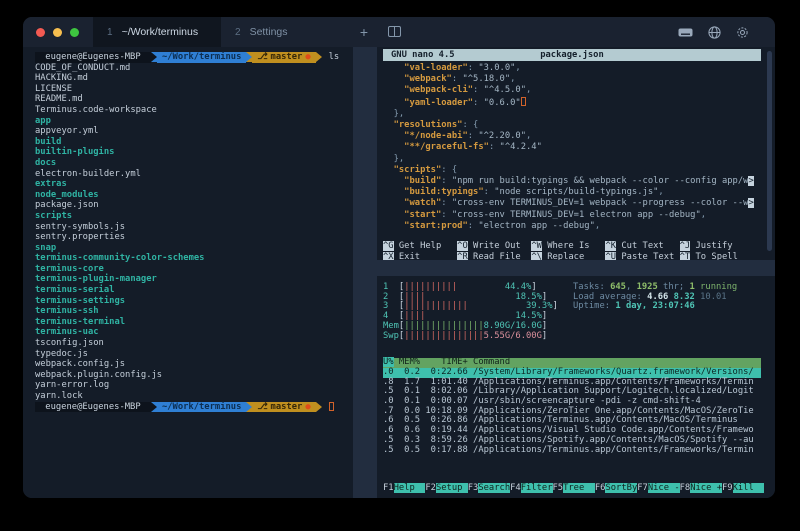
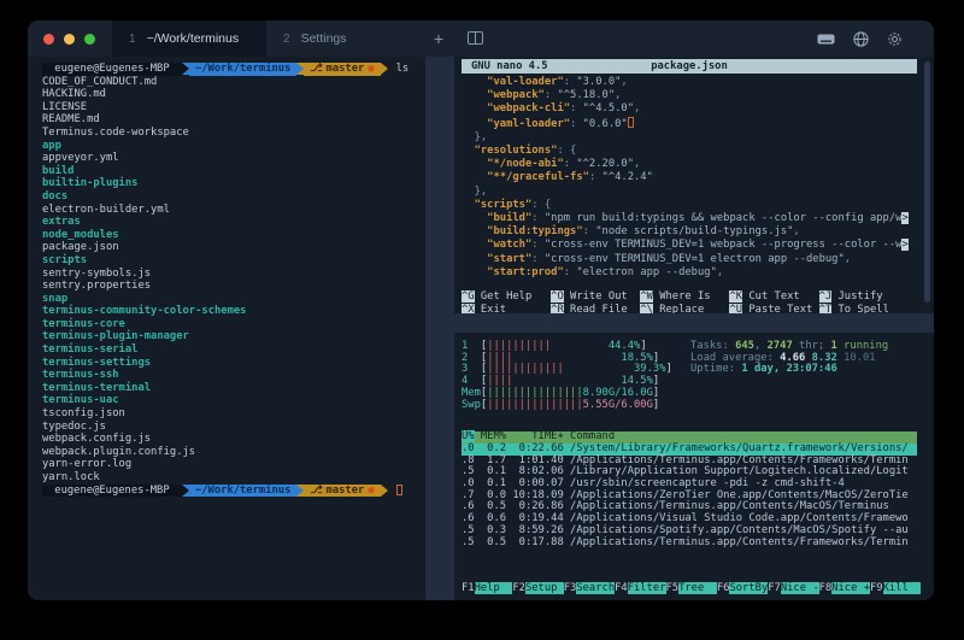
  1
  ~/Work/terminus
  2
  Settings
  +
  eugene@Eugenes-MBP
  ~/Work/terminus
  ⎇
  master
  ●
  ls
  CODE_OF_CONDUCT.md
  HACKING.md
  LICENSE
  README.md
  Terminus.code-workspace
  app
  appveyor.yml
  build
  builtin-plugins
  docs
  electron-builder.yml
  extras
  node_modules
  package.json
  scripts
  sentry-symbols.js
  sentry.properties
  snap
  terminus-community-color-schemes
  terminus-core
  terminus-plugin-manager
  terminus-serial
  terminus-settings
  terminus-ssh
  terminus-terminal
  terminus-uac
  tsconfig.json
  typedoc.js
  webpack.config.js
  webpack.plugin.config.js
  yarn-error.log
  yarn.lock
  eugene@Eugenes-MBP
  ~/Work/terminus
  ⎇
  master
  ●
  package.json
  GNU nano 4.5
  "val-loader": "3.0.0",
  "webpack": "^5.18.0",
  "webpack-cli": "^4.5.0",
  "yaml-loader": "0.6.0"
  },
  "resolutions": {
  "*/node-abi": "^2.20.0",
  "**/graceful-fs": "^4.2.4"
  },
  "scripts": {
  "build": "npm run build:typings && webpack --color --config app/w>
  "build:typings": "node scripts/build-typings.js",
  "watch": "cross-env TERMINUS_DEV=1 webpack --progress --color --w>
  "start": "cross-env TERMINUS_DEV=1 electron app --debug",
  "start:prod": "electron app --debug",
  ^G Get Help ^O Write Out ^W Where Is ^K Cut Text ^J Justify
  ^X Exit ^R Read File ^\ Replace ^U Paste Text ^T To Spell
  1 [|||||||||| 44.4%]
  2 [|||| 18.5%]
  3 [|||||||||||| 39.3%]
  4 [|||| 14.5%]
  Mem[|||||||||||||||8.90G/16.0G]
  Swp[|||||||||||||||5.55G/6.00G]
- Tasks: 645, 1925 thr; 1 running
+ Tasks: 645, 2747 thr; 1 running
  Load average: 4.66 8.32 10.01
  Uptime: 1 day, 23:07:46
  U% MEM% TIME+ Command
  .0 0.2 0:22.66 /System/Library/Frameworks/Quartz.framework/Versions/
  .8 1.7 1:01.40 /Applications/Terminus.app/Contents/Frameworks/Termin
  .5 0.1 8:02.06 /Library/Application Support/Logitech.localized/Logit
  .0 0.1 0:00.07 /usr/sbin/screencapture -pdi -z cmd-shift-4
  .7 0.0 10:18.09 /Applications/ZeroTier One.app/Contents/MacOS/ZeroTie
  .6 0.5 0:26.86 /Applications/Terminus.app/Contents/MacOS/Terminus
  .6 0.6 0:19.44 /Applications/Visual Studio Code.app/Contents/Framewo
  .5 0.3 8:59.26 /Applications/Spotify.app/Contents/MacOS/Spotify --au
  .5 0.5 0:17.88 /Applications/Terminus.app/Contents/Frameworks/Termin
  F1Help F2Setup F3SearchF4FilterF5Tree F6SortByF7Nice -F8Nice +F9Kill
